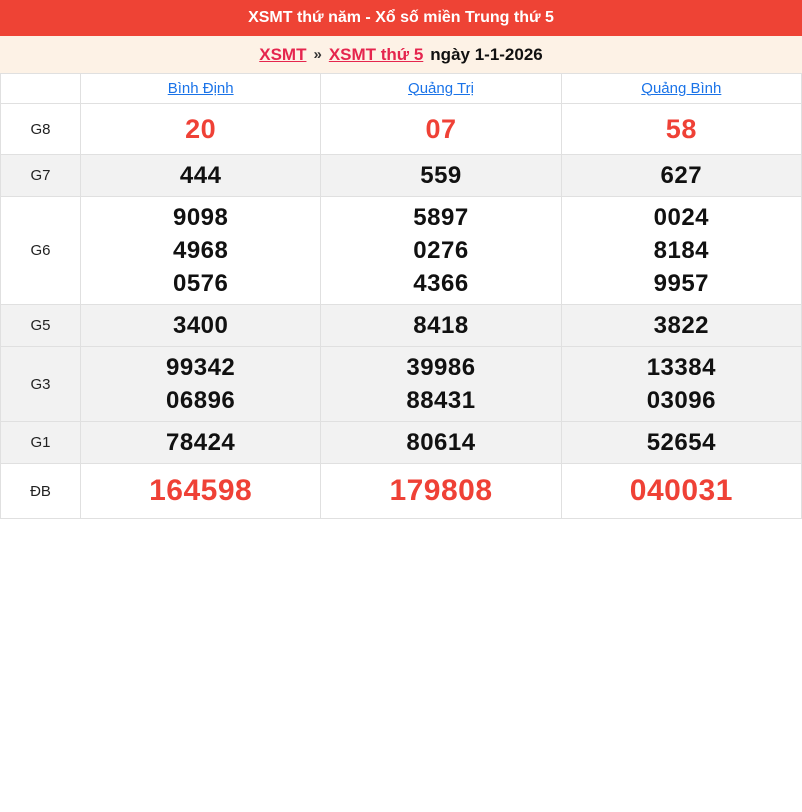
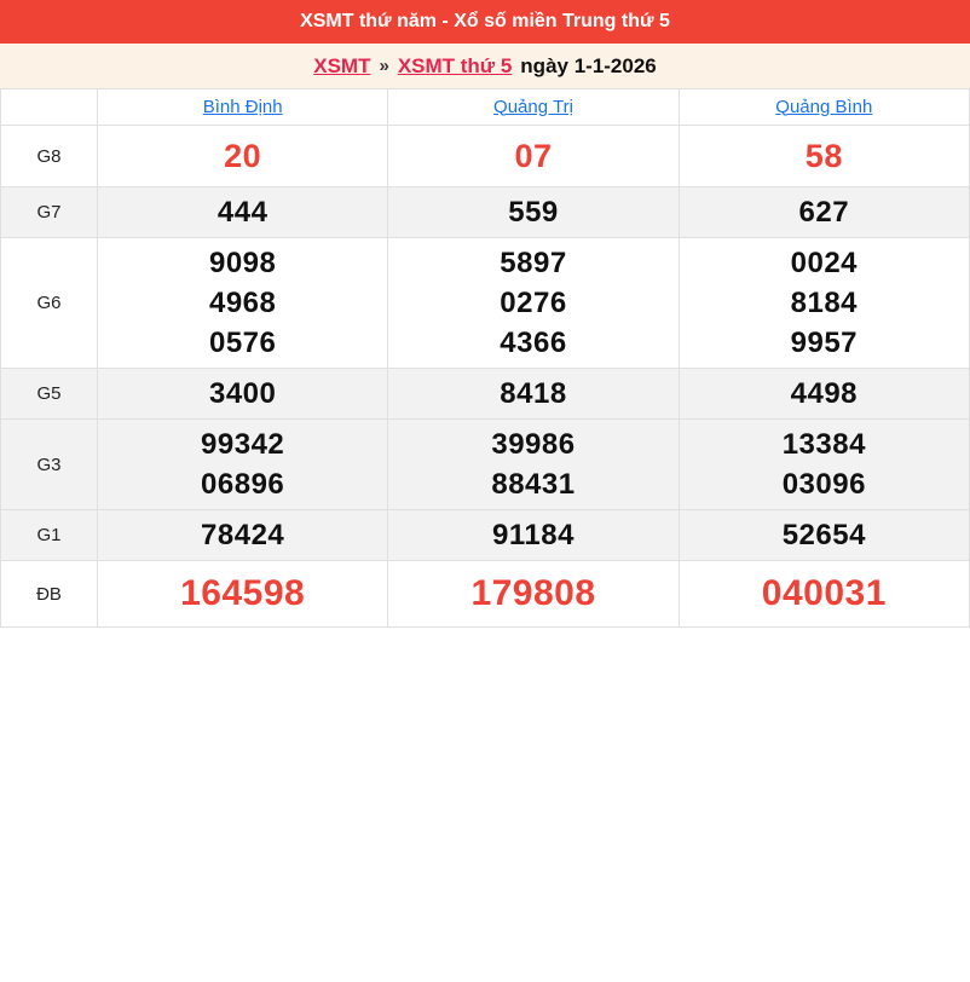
  XSMT thứ năm - Xổ số miền Trung thứ 5
  XSMT
  »
  XSMT thứ 5
  ngày 1-1-2026
  	Bình Định	Quảng Trị	Quảng Bình
  G8	20	07	58
  G7	444	559	627
  G6	909849680576	589702764366	002481849957
- G5	3400	8418	3822
+ G5	3400	8418	4498
  G3	9934206896	3998688431	1338403096
- G1	78424	80614	52654
+ G1	78424	91184	52654
  ĐB	164598	179808	040031
